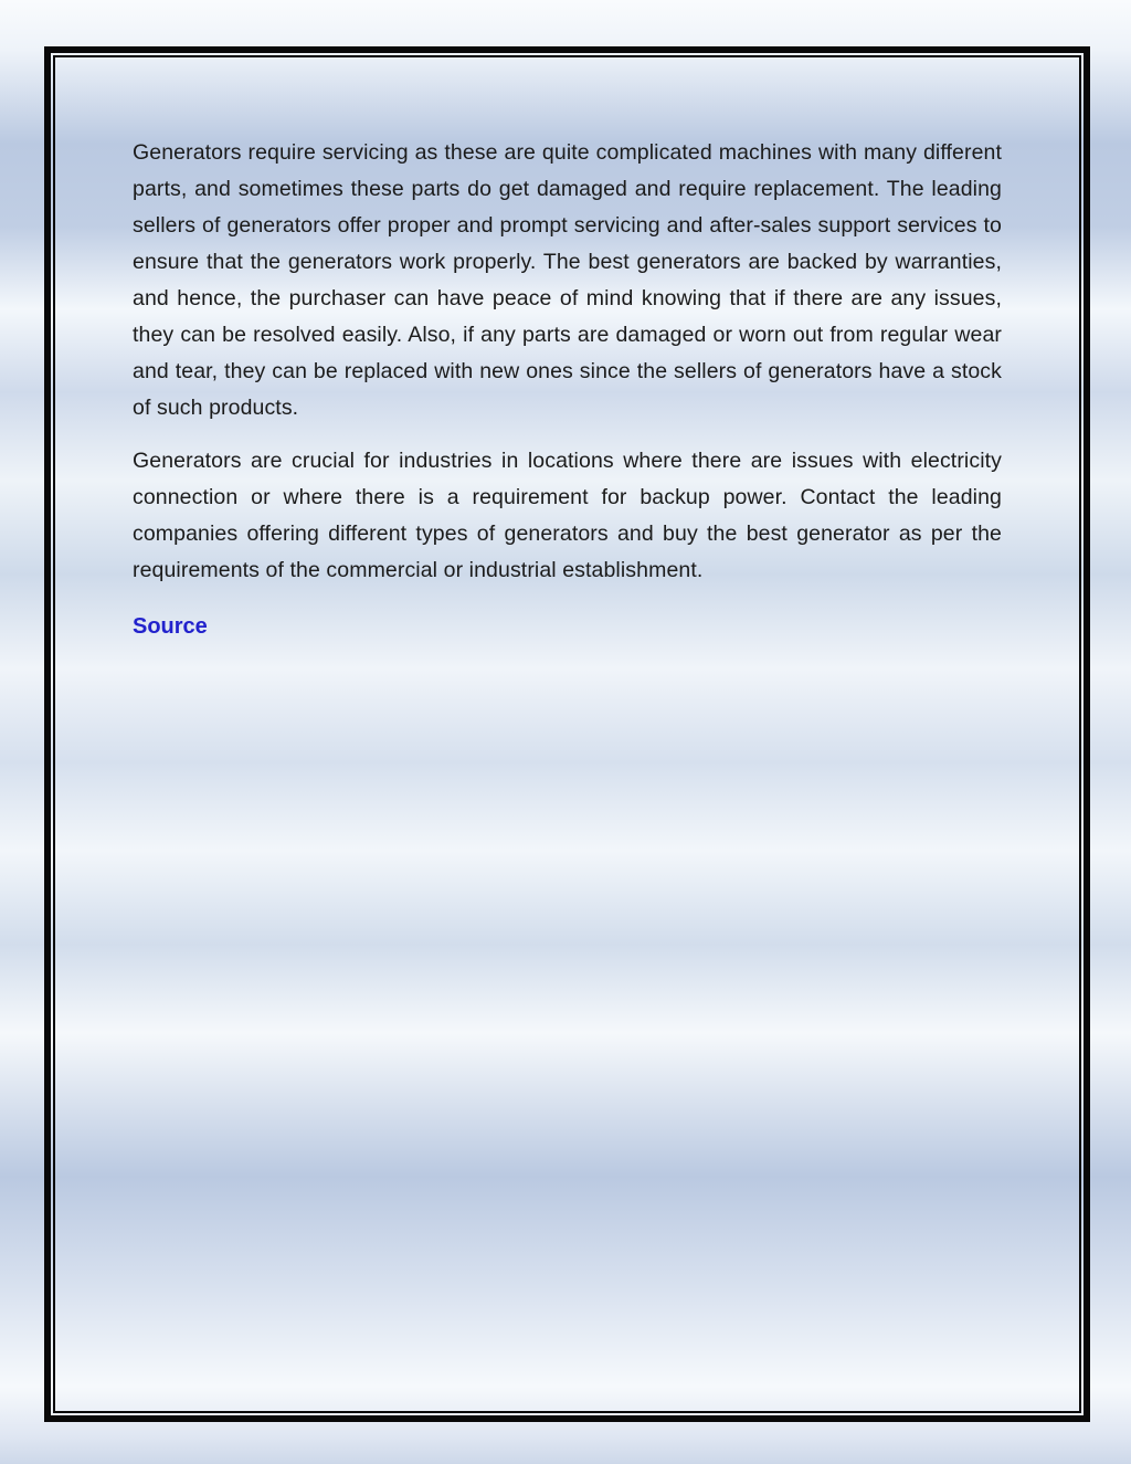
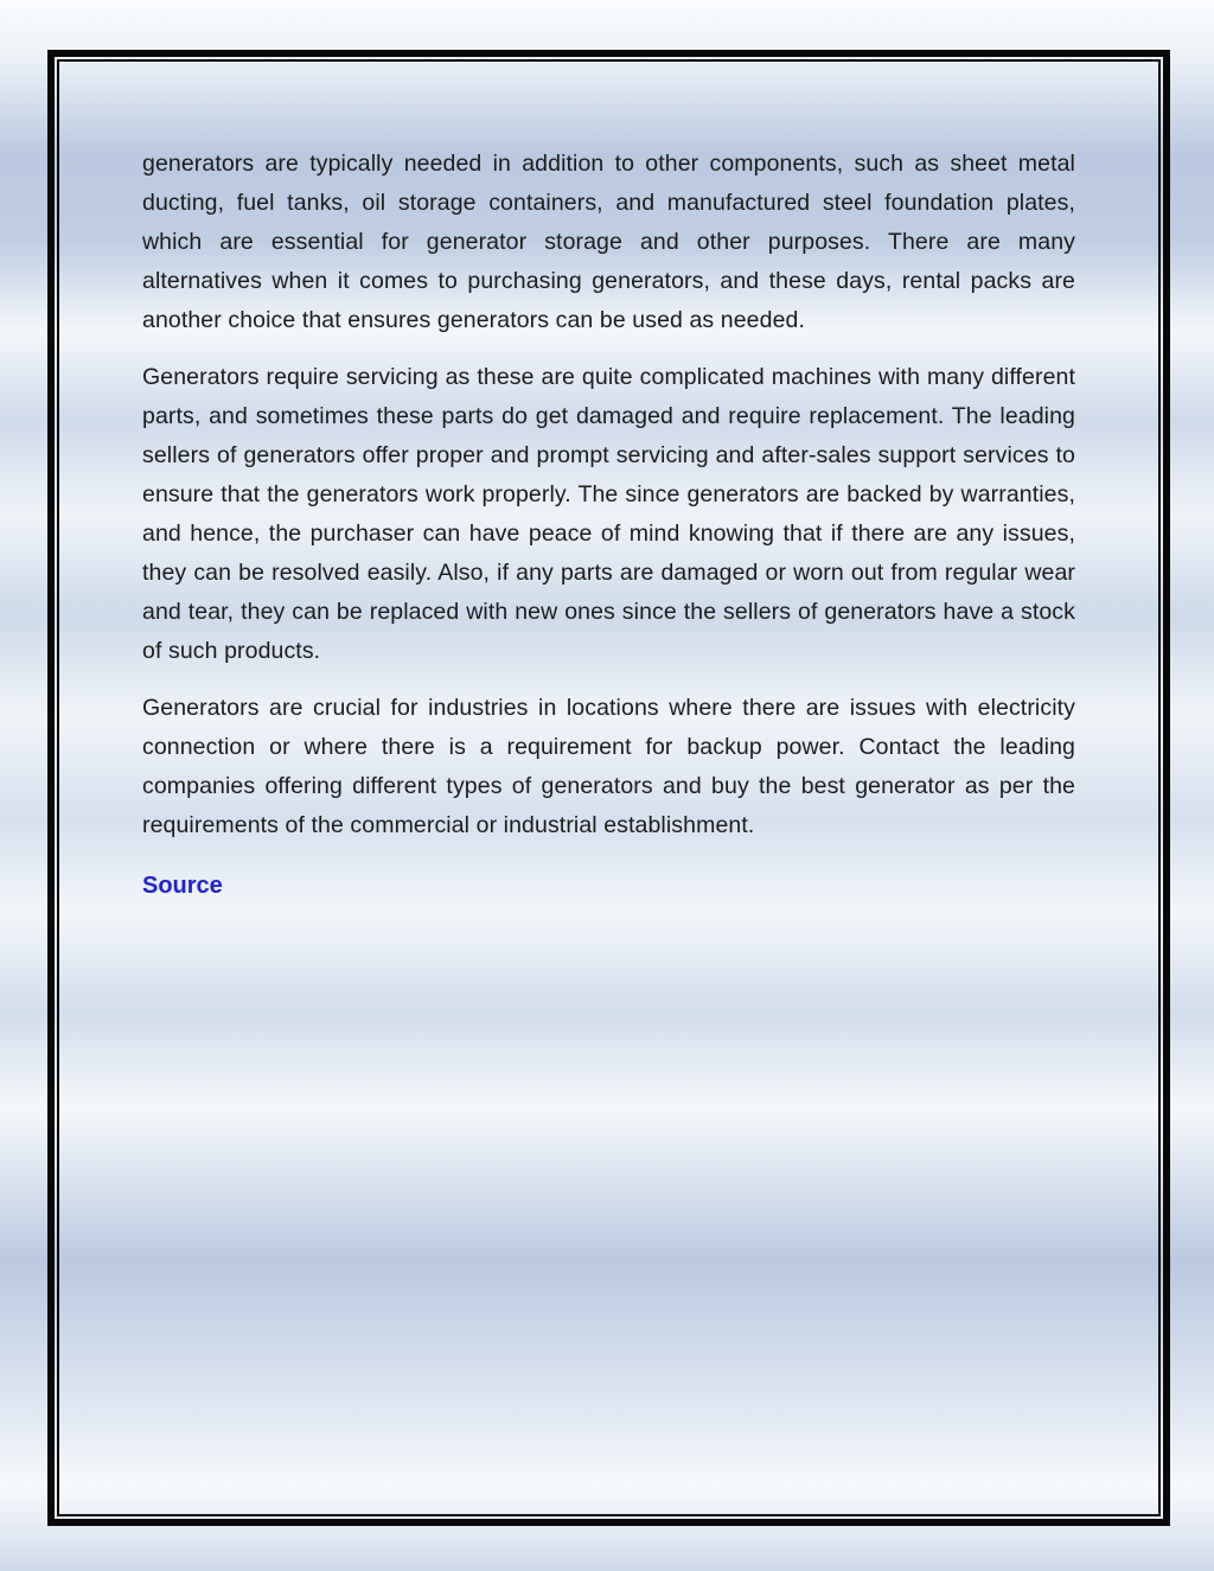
+ generators are typically needed in addition to other components, such as sheet metal ducting, fuel tanks, oil storage containers, and manufactured steel foundation plates, which are essential for generator storage and other purposes. There are many alternatives when it comes to purchasing generators, and these days, rental packs are another choice that ensures generators can be used as needed.
- Generators require servicing as these are quite complicated machines with many different parts, and sometimes these parts do get damaged and require replacement. The leading sellers of generators offer proper and prompt servicing and after-sales support services to ensure that the generators work properly. The best generators are backed by warranties, and hence, the purchaser can have peace of mind knowing that if there are any issues, they can be resolved easily. Also, if any parts are damaged or worn out from regular wear and tear, they can be replaced with new ones since the sellers of generators have a stock of such products.
+ Generators require servicing as these are quite complicated machines with many different parts, and sometimes these parts do get damaged and require replacement. The leading sellers of generators offer proper and prompt servicing and after-sales support services to ensure that the generators work properly. The since generators are backed by warranties, and hence, the purchaser can have peace of mind knowing that if there are any issues, they can be resolved easily. Also, if any parts are damaged or worn out from regular wear and tear, they can be replaced with new ones since the sellers of generators have a stock of such products.
  Generators are crucial for industries in locations where there are issues with electricity connection or where there is a requirement for backup power. Contact the leading companies offering different types of generators and buy the best generator as per the requirements of the commercial or industrial establishment.
  Source
